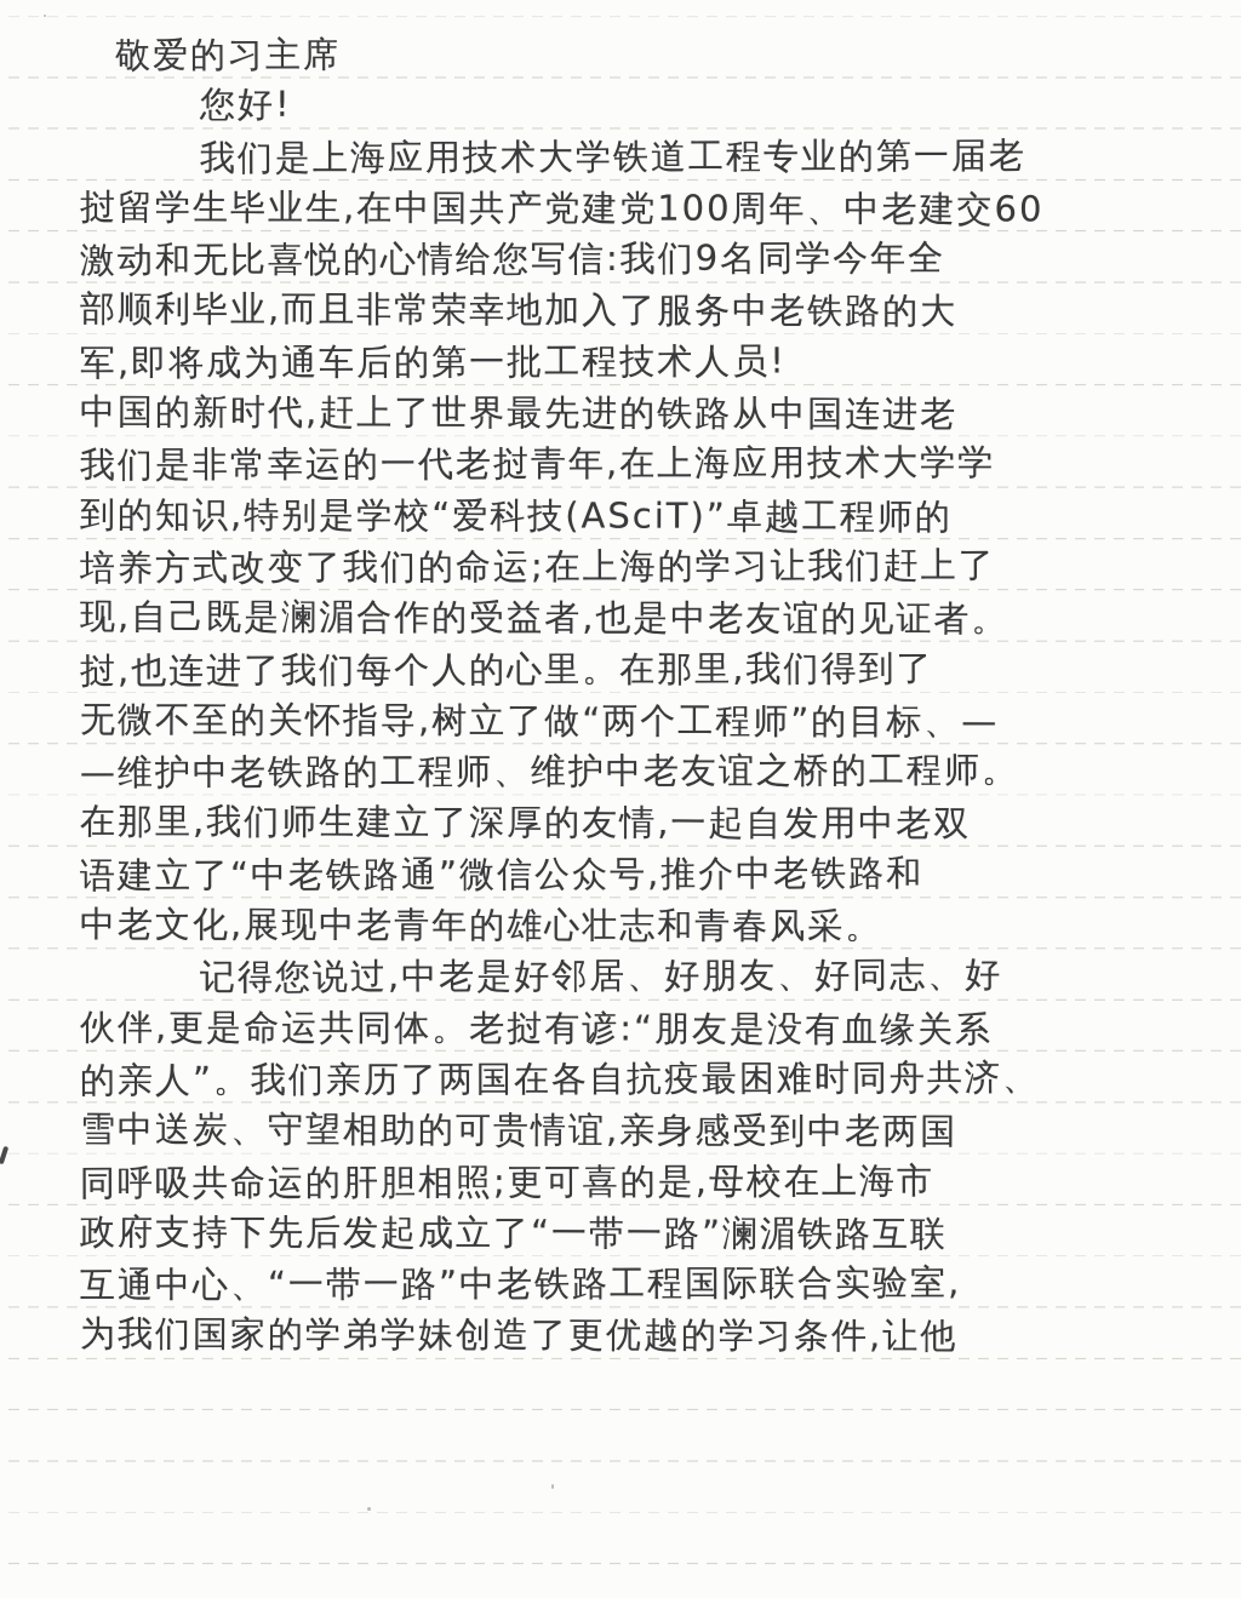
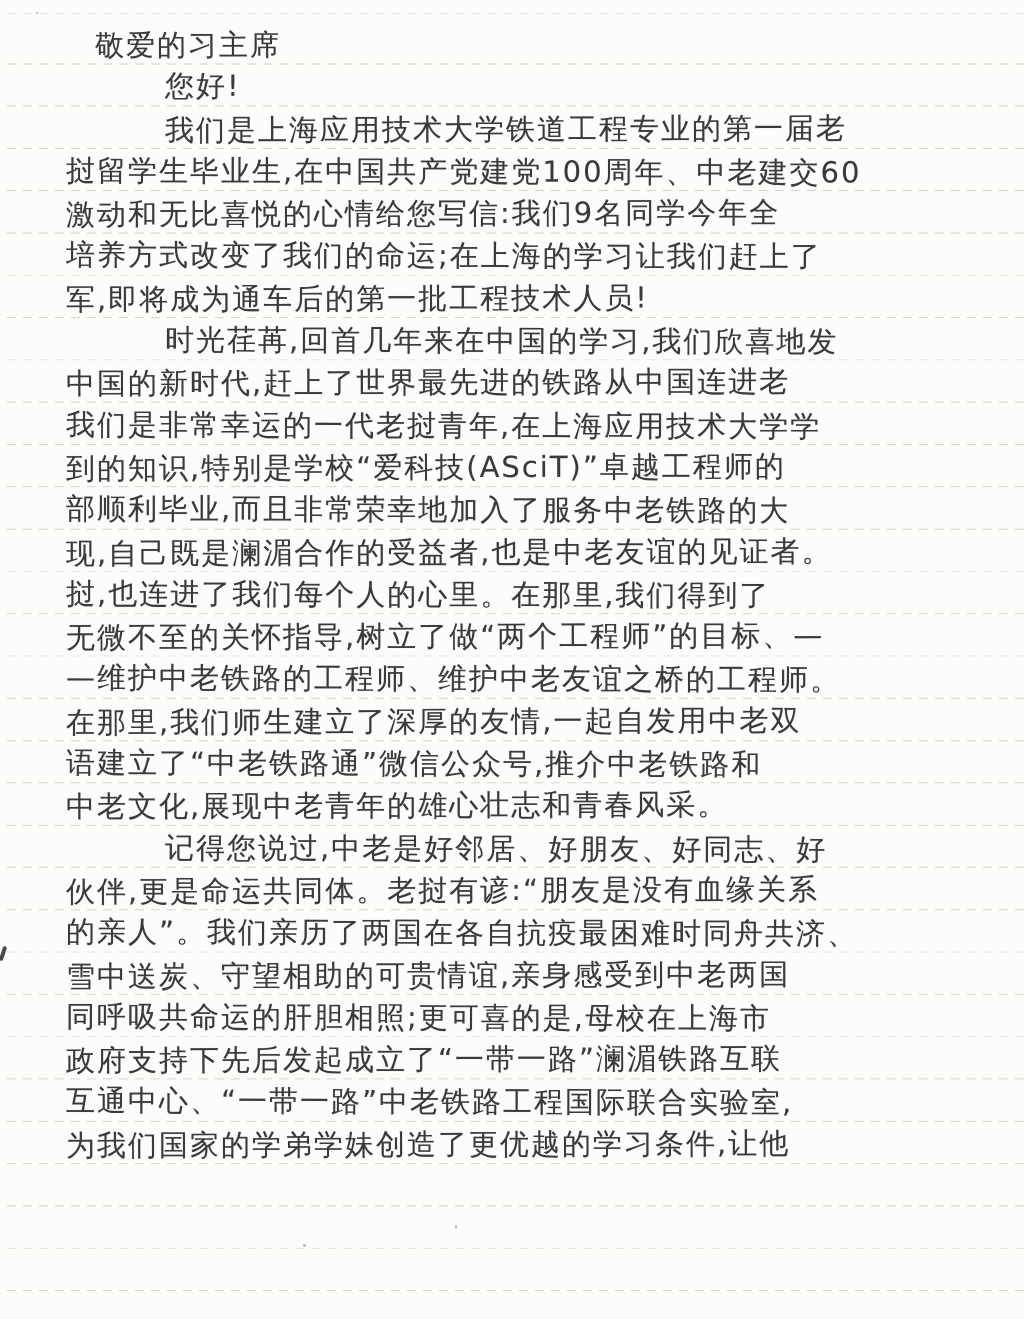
  敬爱的习主席
  您好!
  我们是上海应用技术大学铁道工程专业的第一届老
  挝留学生毕业生,在中国共产党建党100周年、中老建交60
  激动和无比喜悦的心情给您写信:我们9名同学今年全
- 部顺利毕业,而且非常荣幸地加入了服务中老铁路的大
+ 培养方式改变了我们的命运;在上海的学习让我们赶上了
  军,即将成为通车后的第一批工程技术人员!
+ 时光荏苒,回首几年来在中国的学习,我们欣喜地发
  中国的新时代,赶上了世界最先进的铁路从中国连进老
  我们是非常幸运的一代老挝青年,在上海应用技术大学学
  到的知识,特别是学校“爱科技(ASciT)”卓越工程师的
- 培养方式改变了我们的命运;在上海的学习让我们赶上了
+ 部顺利毕业,而且非常荣幸地加入了服务中老铁路的大
  现,自己既是澜湄合作的受益者,也是中老友谊的见证者。
  挝,也连进了我们每个人的心里。在那里,我们得到了
  无微不至的关怀指导,树立了做“两个工程师”的目标、—
  —维护中老铁路的工程师、维护中老友谊之桥的工程师。
  在那里,我们师生建立了深厚的友情,一起自发用中老双
  语建立了“中老铁路通”微信公众号,推介中老铁路和
  中老文化,展现中老青年的雄心壮志和青春风采。
  记得您说过,中老是好邻居、好朋友、好同志、好
  伙伴,更是命运共同体。老挝有谚:“朋友是没有血缘关系
  的亲人”。我们亲历了两国在各自抗疫最困难时同舟共济、
  雪中送炭、守望相助的可贵情谊,亲身感受到中老两国
  同呼吸共命运的肝胆相照;更可喜的是,母校在上海市
  政府支持下先后发起成立了“一带一路”澜湄铁路互联
  互通中心、“一带一路”中老铁路工程国际联合实验室,
  为我们国家的学弟学妹创造了更优越的学习条件,让他
